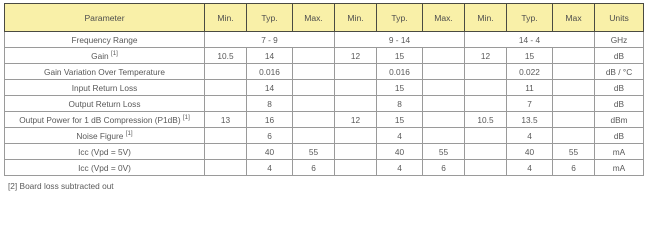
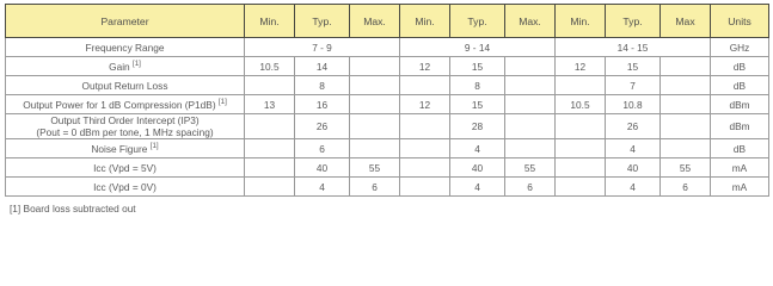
  Parameter	Min.	Typ.	Max.	Min.	Typ.	Max.	Min.	Typ.	Max	Units
- Frequency Range	7 - 9	9 - 14	14 - 4	GHz
+ Frequency Range	7 - 9	9 - 14	14 - 15	GHz
  Gain	10.5	14		12	15		12	15		dB
- Gain Variation Over Temperature		0.016			0.016			0.022		dB / °C
- Input Return Loss		14			15			11		dB
  Output Return Loss		8			8			7		dB
- Output Power for 1 dB Compression (P1dB)	13	16		12	15		10.5	13.5		dBm
+ Output Power for 1 dB Compression (P1dB)	13	16		12	15		10.5	10.8		dBm
+ Output Third Order Intercept (IP3)(Pout = 0 dBm per tone, 1 MHz spacing)		26			28			26		dBm
  Noise Figure		6			4			4		dB
  Icc (Vpd = 5V)		40	55		40	55		40	55	mA
  Icc (Vpd = 0V)		4	6		4	6		4	6	mA
- [2] Board loss subtracted out
+ [1] Board loss subtracted out
